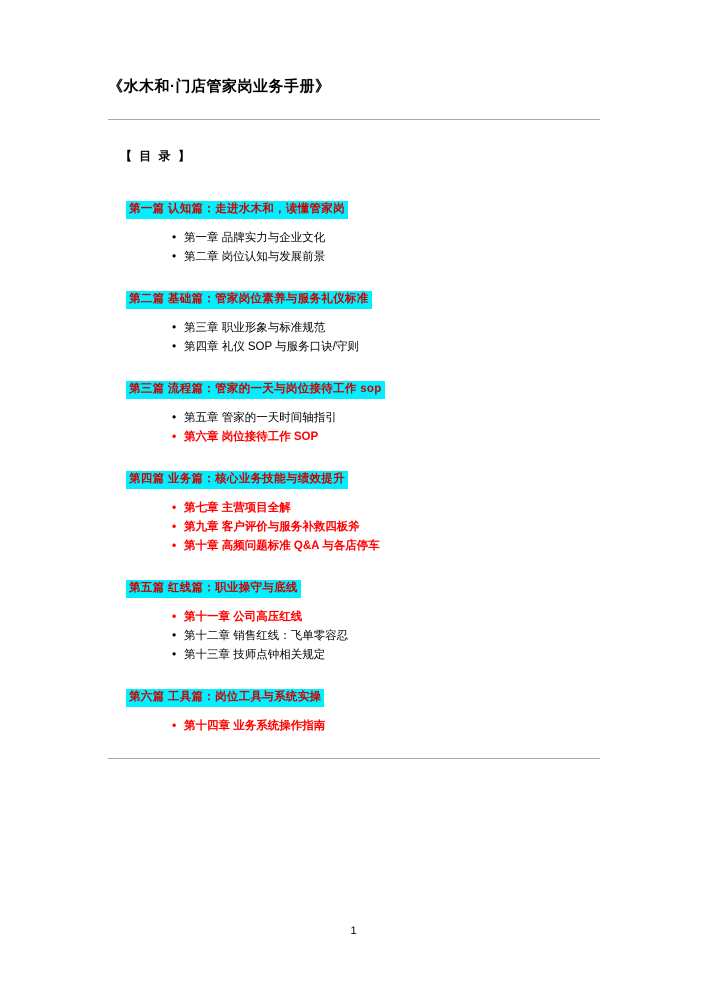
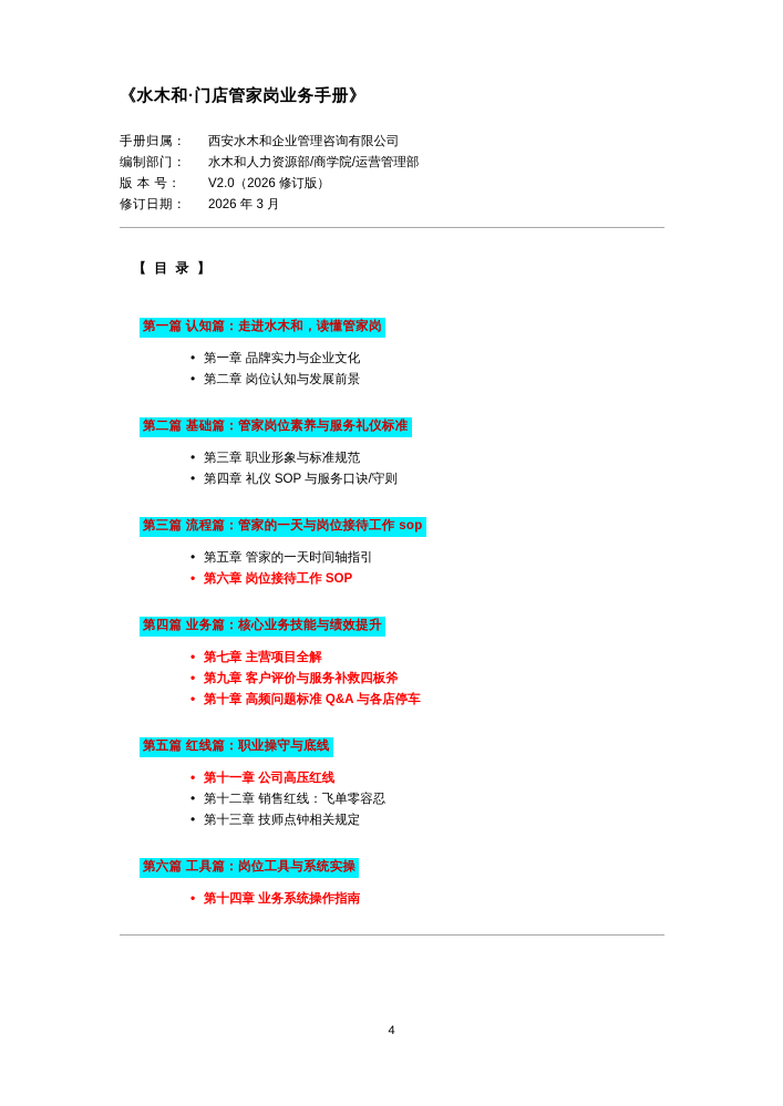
  《水木和·门店管家岗业务手册》
+ 手册归属：	西安水木和企业管理咨询有限公司
+ 编制部门：	水木和人力资源部/商学院/运营管理部
+ 版 本 号：	V2.0（2026 修订版）
+ 修订日期：	2026 年 3 月
  【 目 录 】
  第一篇 认知篇：走进水木和，读懂管家岗
  第一章 品牌实力与企业文化
  第二章 岗位认知与发展前景
  第二篇 基础篇：管家岗位素养与服务礼仪标准
  第三章 职业形象与标准规范
  第四章 礼仪 SOP 与服务口诀/守则
  第三篇 流程篇：管家的一天与岗位接待工作 sop
  第五章 管家的一天时间轴指引
  第六章 岗位接待工作 SOP
  第四篇 业务篇：核心业务技能与绩效提升
  第七章 主营项目全解
  第九章 客户评价与服务补救四板斧
  第十章 高频问题标准 Q&A 与各店停车
  第五篇 红线篇：职业操守与底线
  第十一章 公司高压红线
  第十二章 销售红线：飞单零容忍
  第十三章 技师点钟相关规定
  第六篇 工具篇：岗位工具与系统实操
  第十四章 业务系统操作指南
- 1
+ 4
